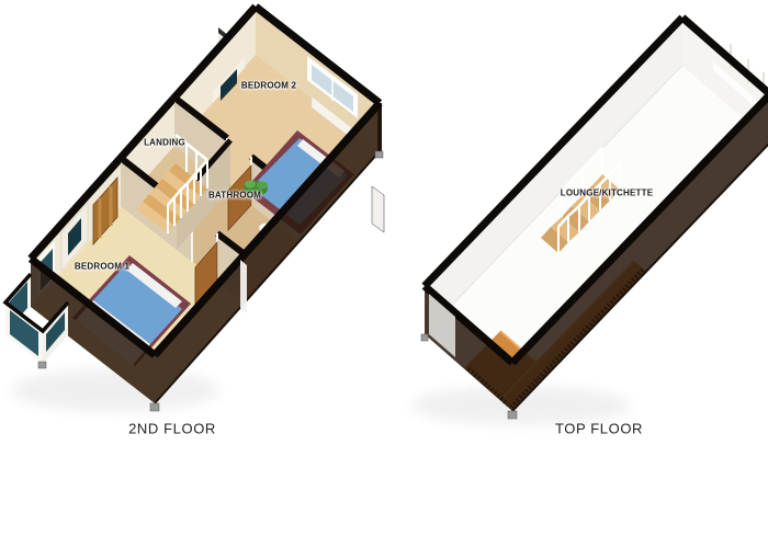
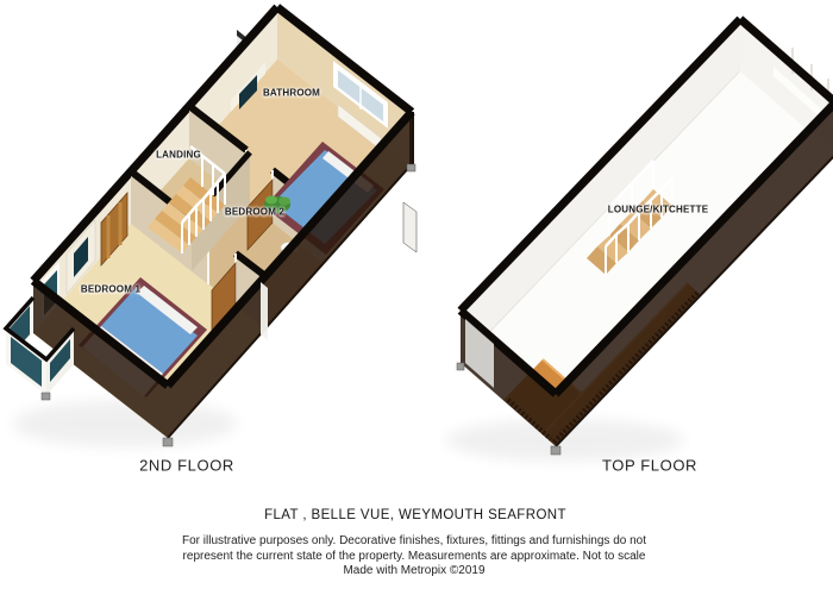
- BEDROOM 2
+ BATHROOM
  LANDING
- BATHROOM
+ BEDROOM 2
  BEDROOM 1
  LOUNGE/KITCHETTE
  2ND FLOOR
  TOP FLOOR
+ FLAT , BELLE VUE, WEYMOUTH SEAFRONT
+ For illustrative purposes only. Decorative finishes, fixtures, fittings and furnishings do not
+ represent the current state of the property. Measurements are approximate. Not to scale
+ Made with Metropix ©2019
